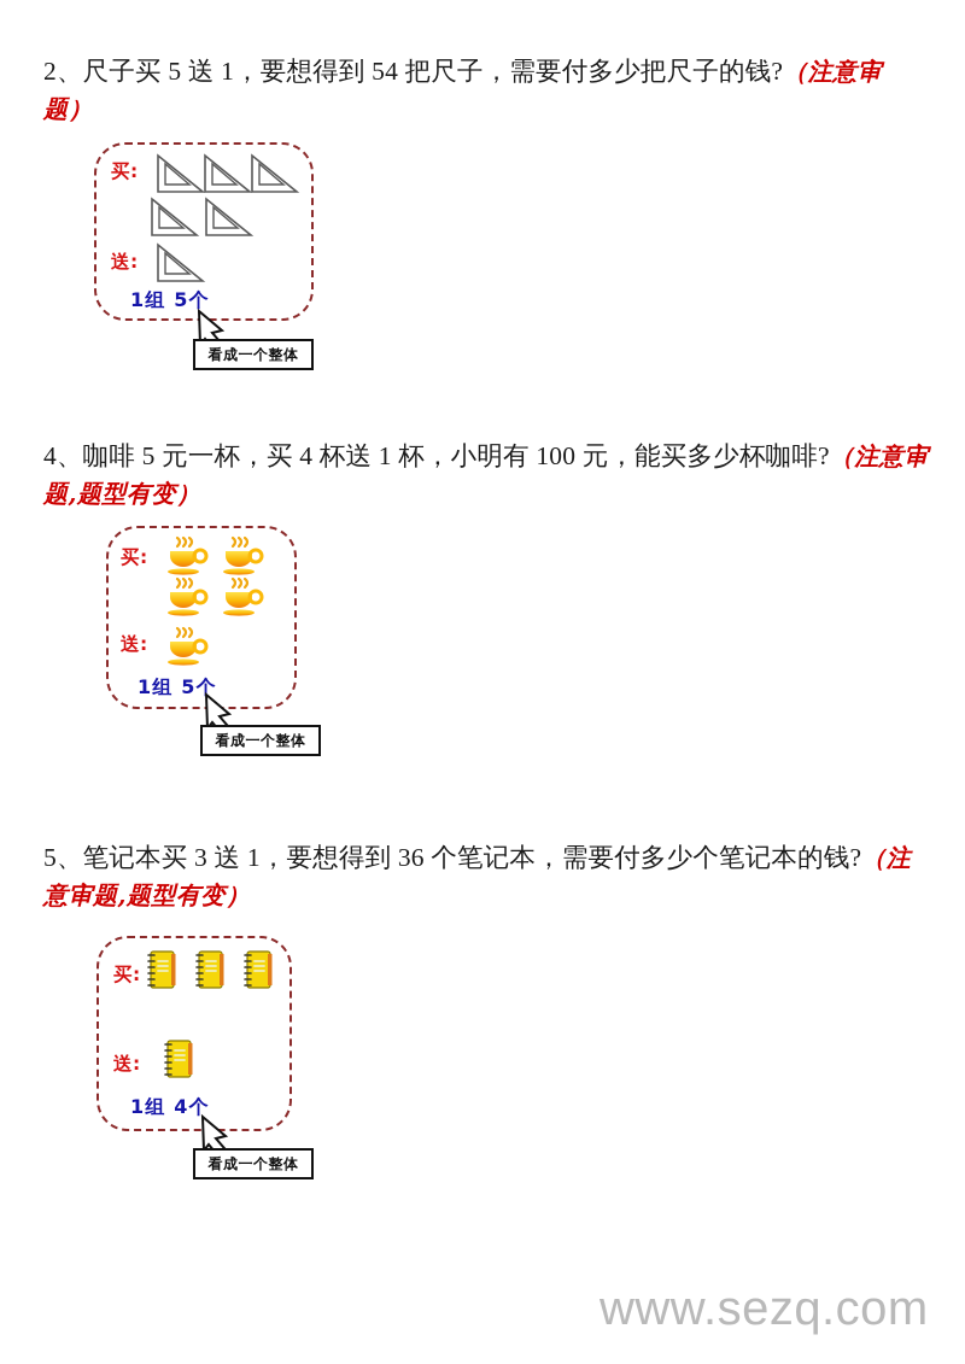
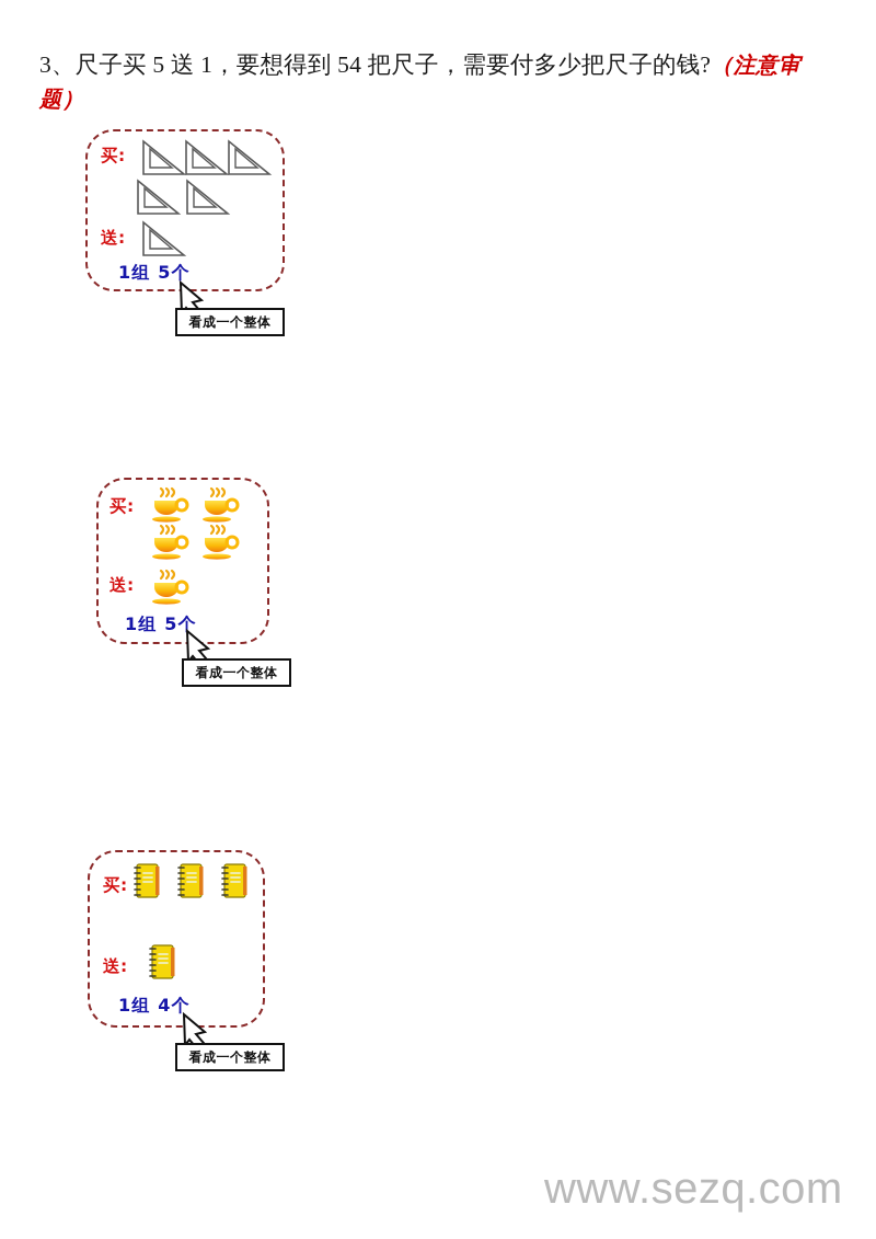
- 2、尺子买 5 送 1，要想得到 54 把尺子，需要付多少把尺子的钱?（注意审题）
+ 3、尺子买 5 送 1，要想得到 54 把尺子，需要付多少把尺子的钱?（注意审题）
  买:
  送:
  1组 5个
  看成一个整体
- 4、咖啡 5 元一杯，买 4 杯送 1 杯，小明有 100 元，能买多少杯咖啡?（注意审题,题型有变）
  买:
  送:
  1组 5个
  看成一个整体
- 5、笔记本买 3 送 1，要想得到 36 个笔记本，需要付多少个笔记本的钱?（注意审题,题型有变）
  买:
  送:
  1组 4个
  看成一个整体
  www.sezq.com
